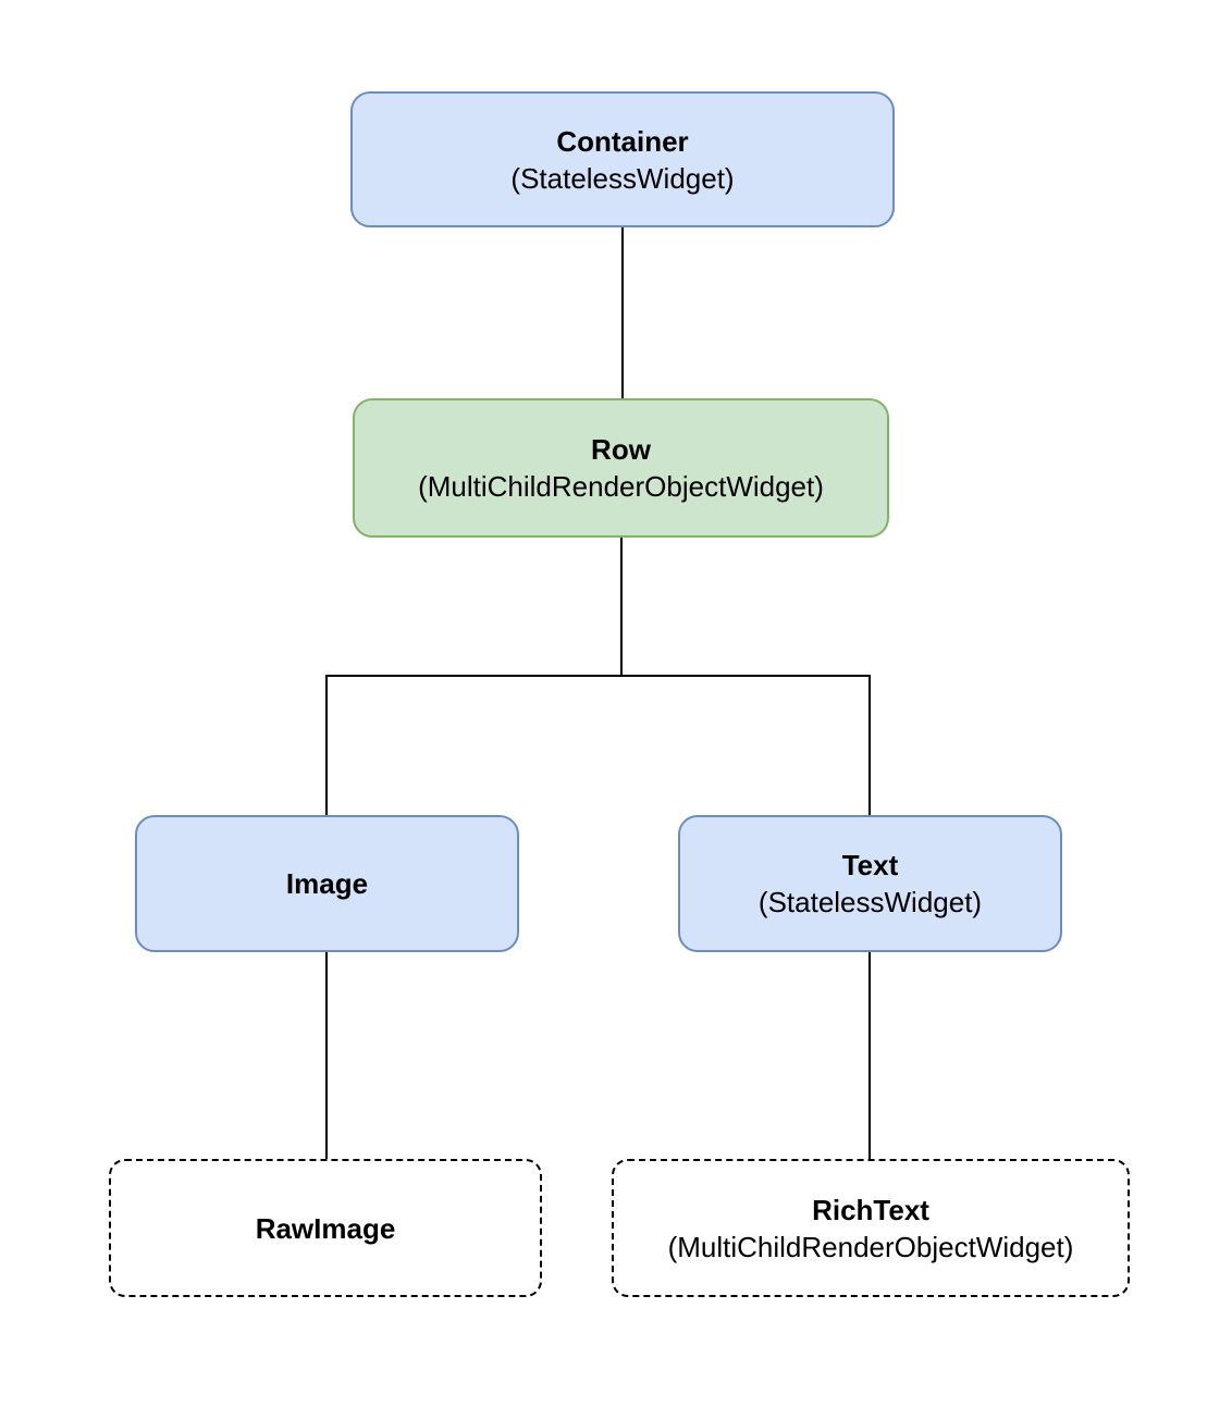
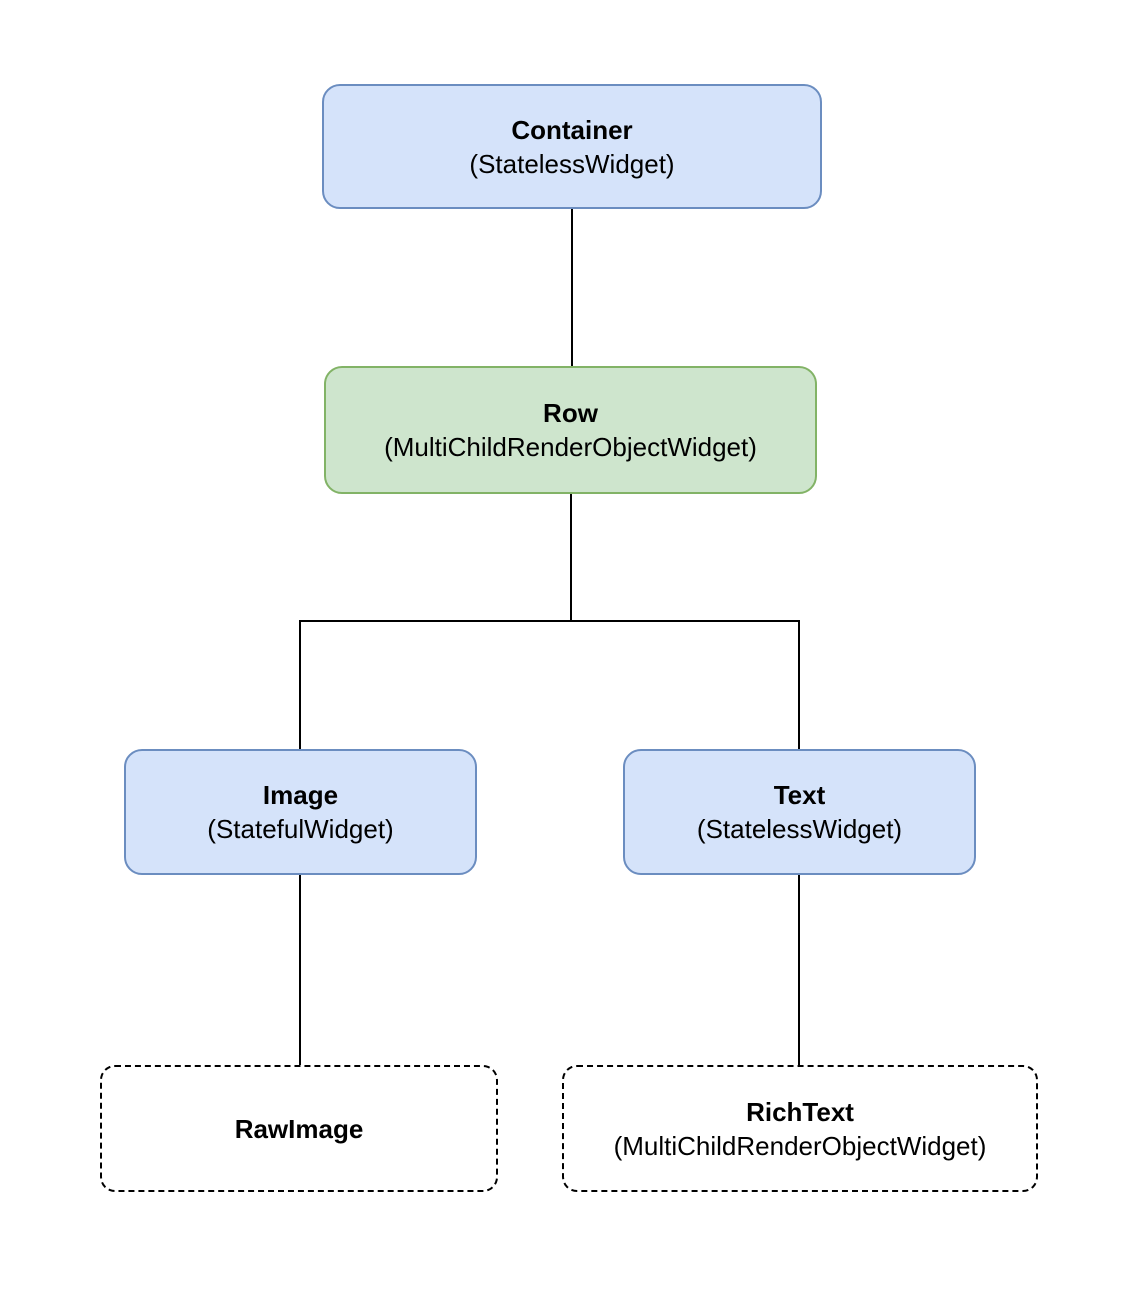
  Container
  (StatelessWidget)
  Row
  (MultiChildRenderObjectWidget)
  Image
+ (StatefulWidget)
  Text
  (StatelessWidget)
  RawImage
  RichText
  (MultiChildRenderObjectWidget)
